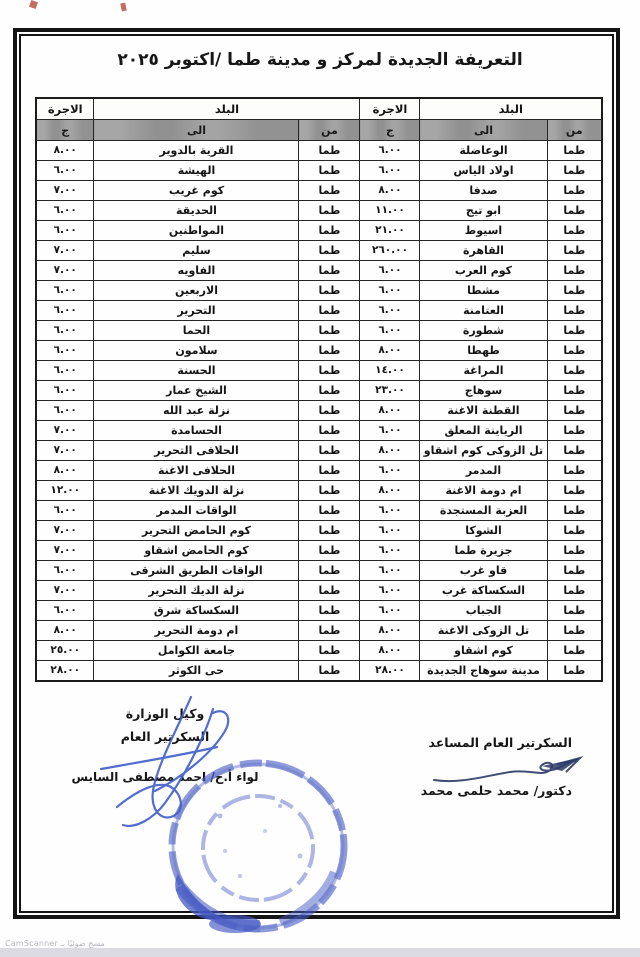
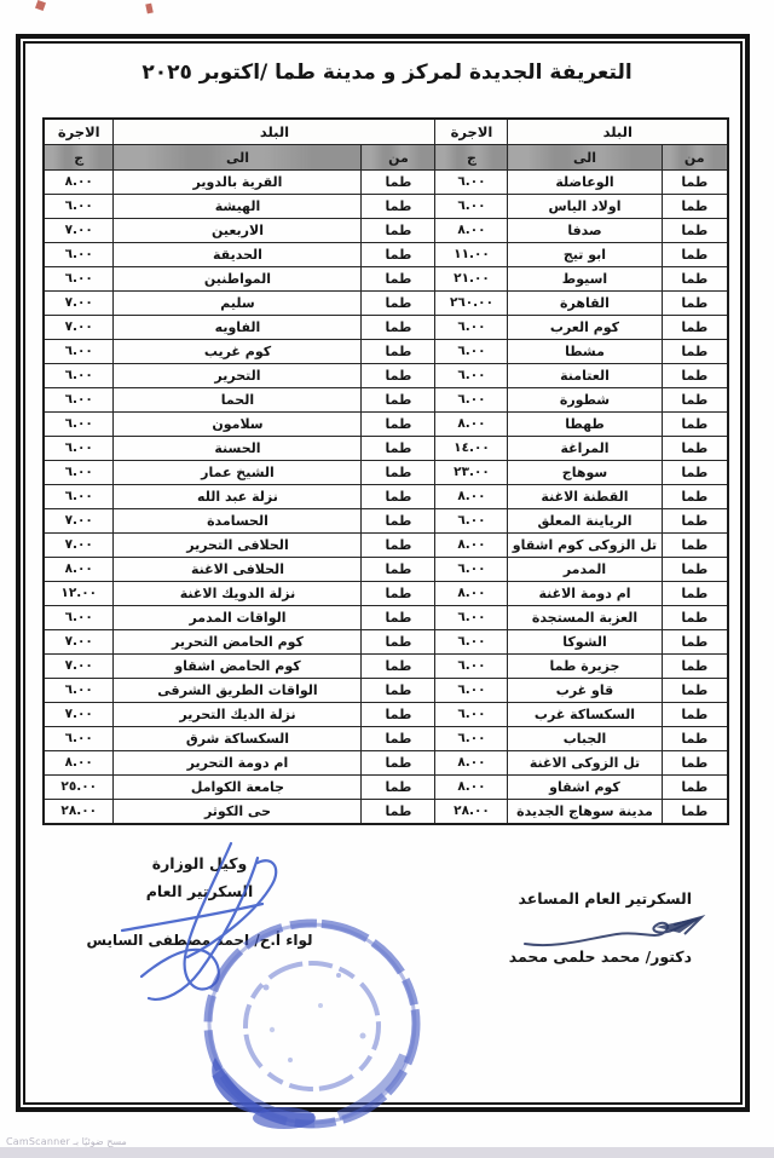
  التعريفة الجديدة لمركز و مدينة طما /اكتوبر ٢٠٢٥
  البلد	الاجرة	البلد	الاجرة
  من	الى	ج	من	الى	ج
  طما	الوعاضلة	٦.٠٠	طما	القرية بالدوير	٨.٠٠
  طما	اولاد الياس	٦.٠٠	طما	الهيشة	٦.٠٠
- طما	صدفا	٨.٠٠	طما	كوم غريب	٧.٠٠
+ طما	صدفا	٨.٠٠	طما	الاربعين	٧.٠٠
  طما	ابو تيج	١١.٠٠	طما	الحديقة	٦.٠٠
  طما	اسيوط	٢١.٠٠	طما	المواطنين	٦.٠٠
  طما	القاهرة	٢٦٠.٠٠	طما	سليم	٧.٠٠
  طما	كوم العرب	٦.٠٠	طما	الفاويه	٧.٠٠
- طما	مشطا	٦.٠٠	طما	الاربعين	٦.٠٠
+ طما	مشطا	٦.٠٠	طما	كوم غريب	٦.٠٠
  طما	العتامنة	٦.٠٠	طما	التحرير	٦.٠٠
  طما	شطورة	٦.٠٠	طما	الحما	٦.٠٠
  طما	طهطا	٨.٠٠	طما	سلامون	٦.٠٠
  طما	المراغة	١٤.٠٠	طما	الحسنة	٦.٠٠
  طما	سوهاج	٢٣.٠٠	طما	الشيخ عمار	٦.٠٠
  طما	القطنة الاغنة	٨.٠٠	طما	نزلة عبد الله	٦.٠٠
  طما	الرياينة المعلق	٦.٠٠	طما	الحسامدة	٧.٠٠
  طما	تل الزوكى كوم اشقاو	٨.٠٠	طما	الحلافى التحرير	٧.٠٠
  طما	المدمر	٦.٠٠	طما	الحلافى الاغنة	٨.٠٠
  طما	ام دومة الاغنة	٨.٠٠	طما	نزلة الدويك الاغنة	١٢.٠٠
  طما	العزبة المستجدة	٦.٠٠	طما	الواقات المدمر	٦.٠٠
  طما	الشوكا	٦.٠٠	طما	كوم الحامض التحرير	٧.٠٠
  طما	جزيرة طما	٦.٠٠	طما	كوم الحامض اشقاو	٧.٠٠
  طما	قاو غرب	٦.٠٠	طما	الواقات الطريق الشرقى	٦.٠٠
  طما	السكساكة غرب	٦.٠٠	طما	نزلة الديك التحرير	٧.٠٠
  طما	الجباب	٦.٠٠	طما	السكساكة شرق	٦.٠٠
  طما	تل الزوكى الاغنة	٨.٠٠	طما	ام دومة التحرير	٨.٠٠
  طما	كوم اشقاو	٨.٠٠	طما	جامعة الكوامل	٢٥.٠٠
  طما	مدينة سوهاج الجديدة	٢٨.٠٠	طما	حى الكوثر	٢٨.٠٠
  السكرتير العام المساعد
  دكتور/ محمد حلمى محمد
  وكيل الوزارة
  اسكرتير العام
  لواء أ.ح/ احم مصطفى السايس
  مسح ضوئيًا بـ CamScanner
